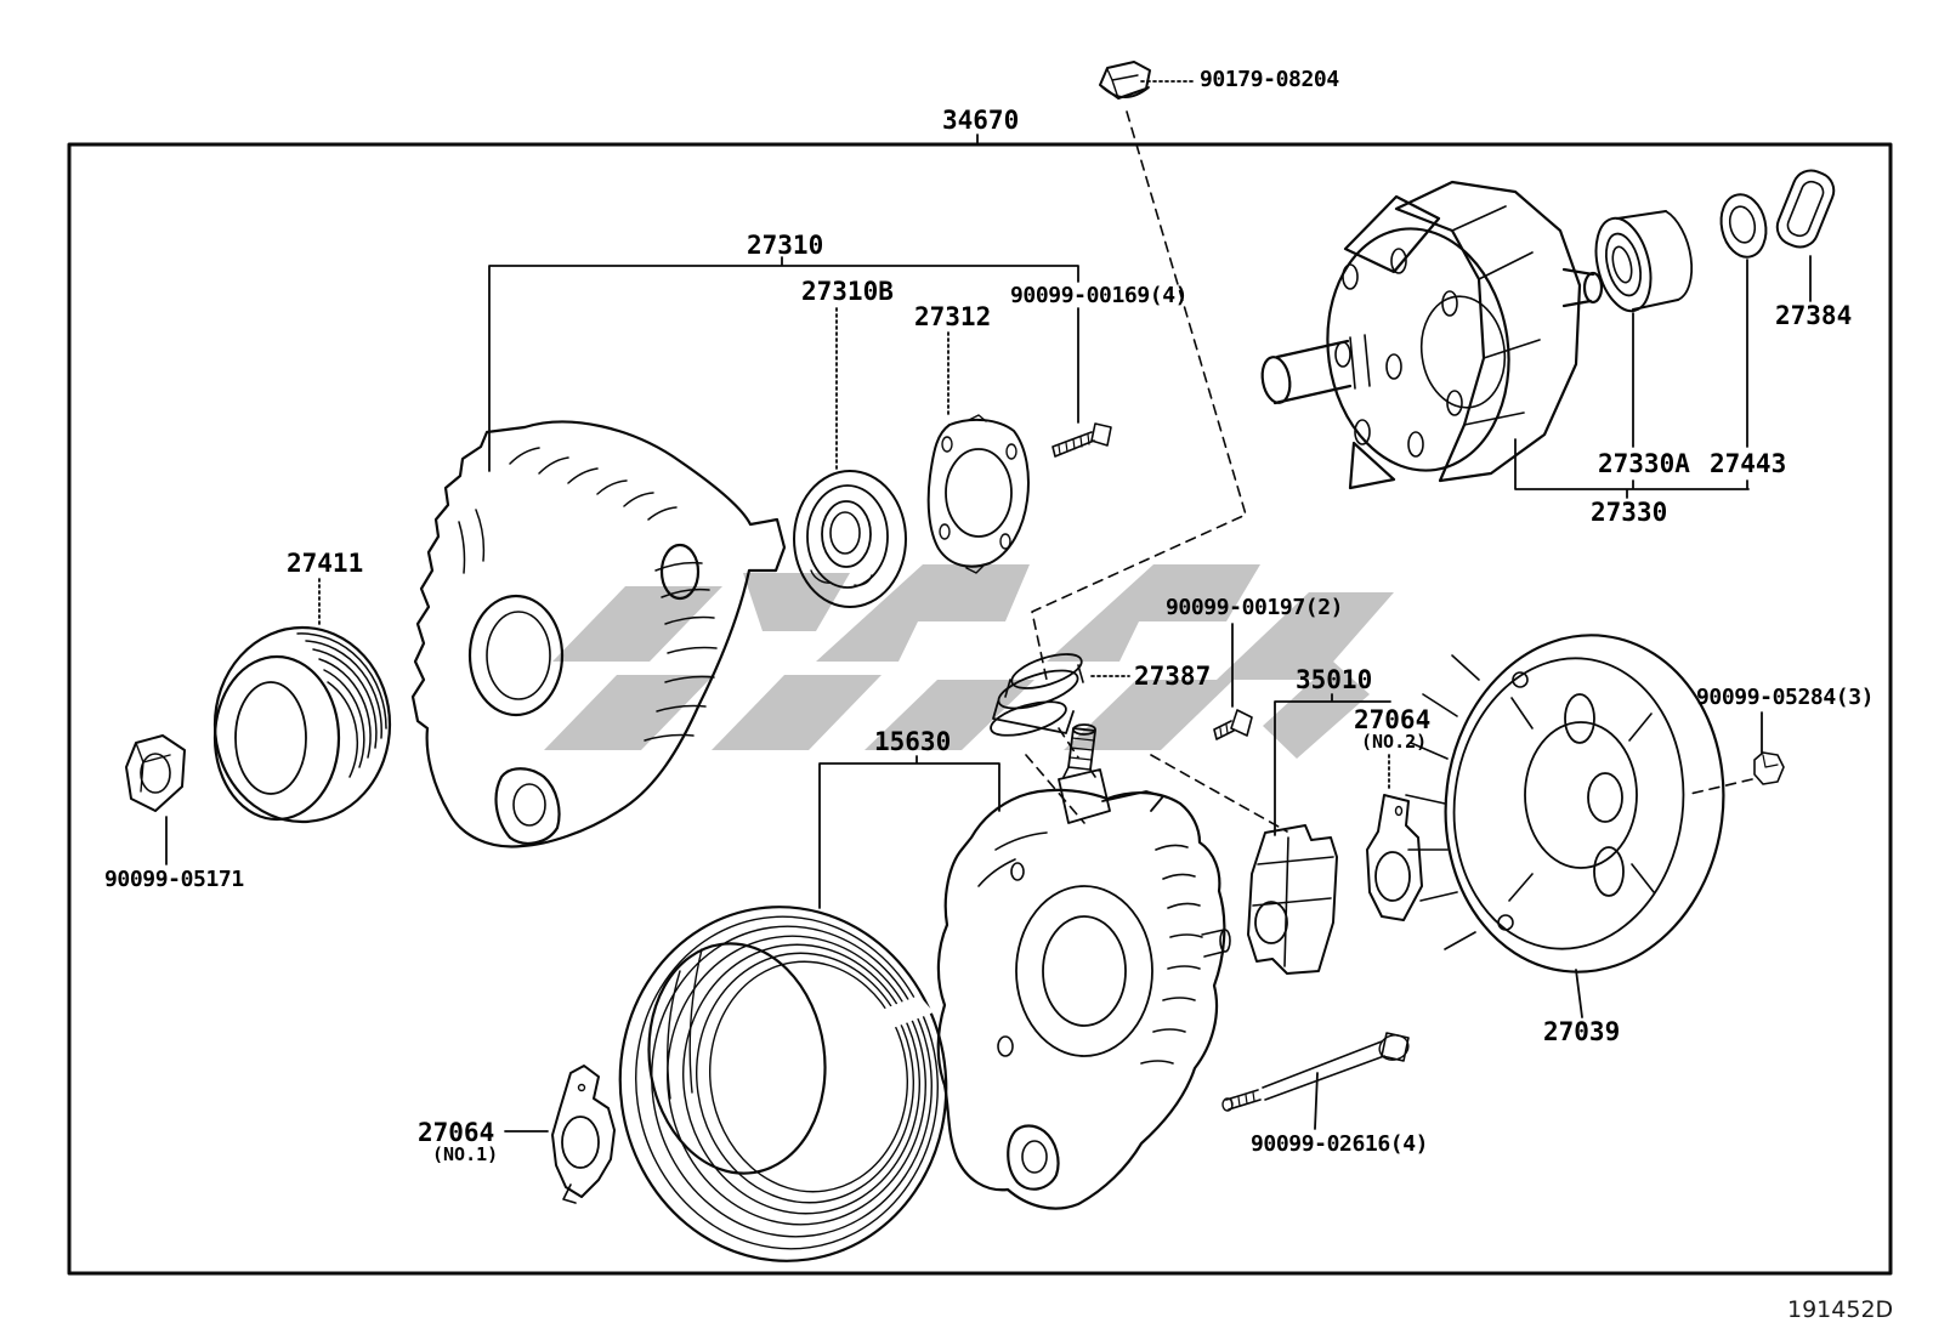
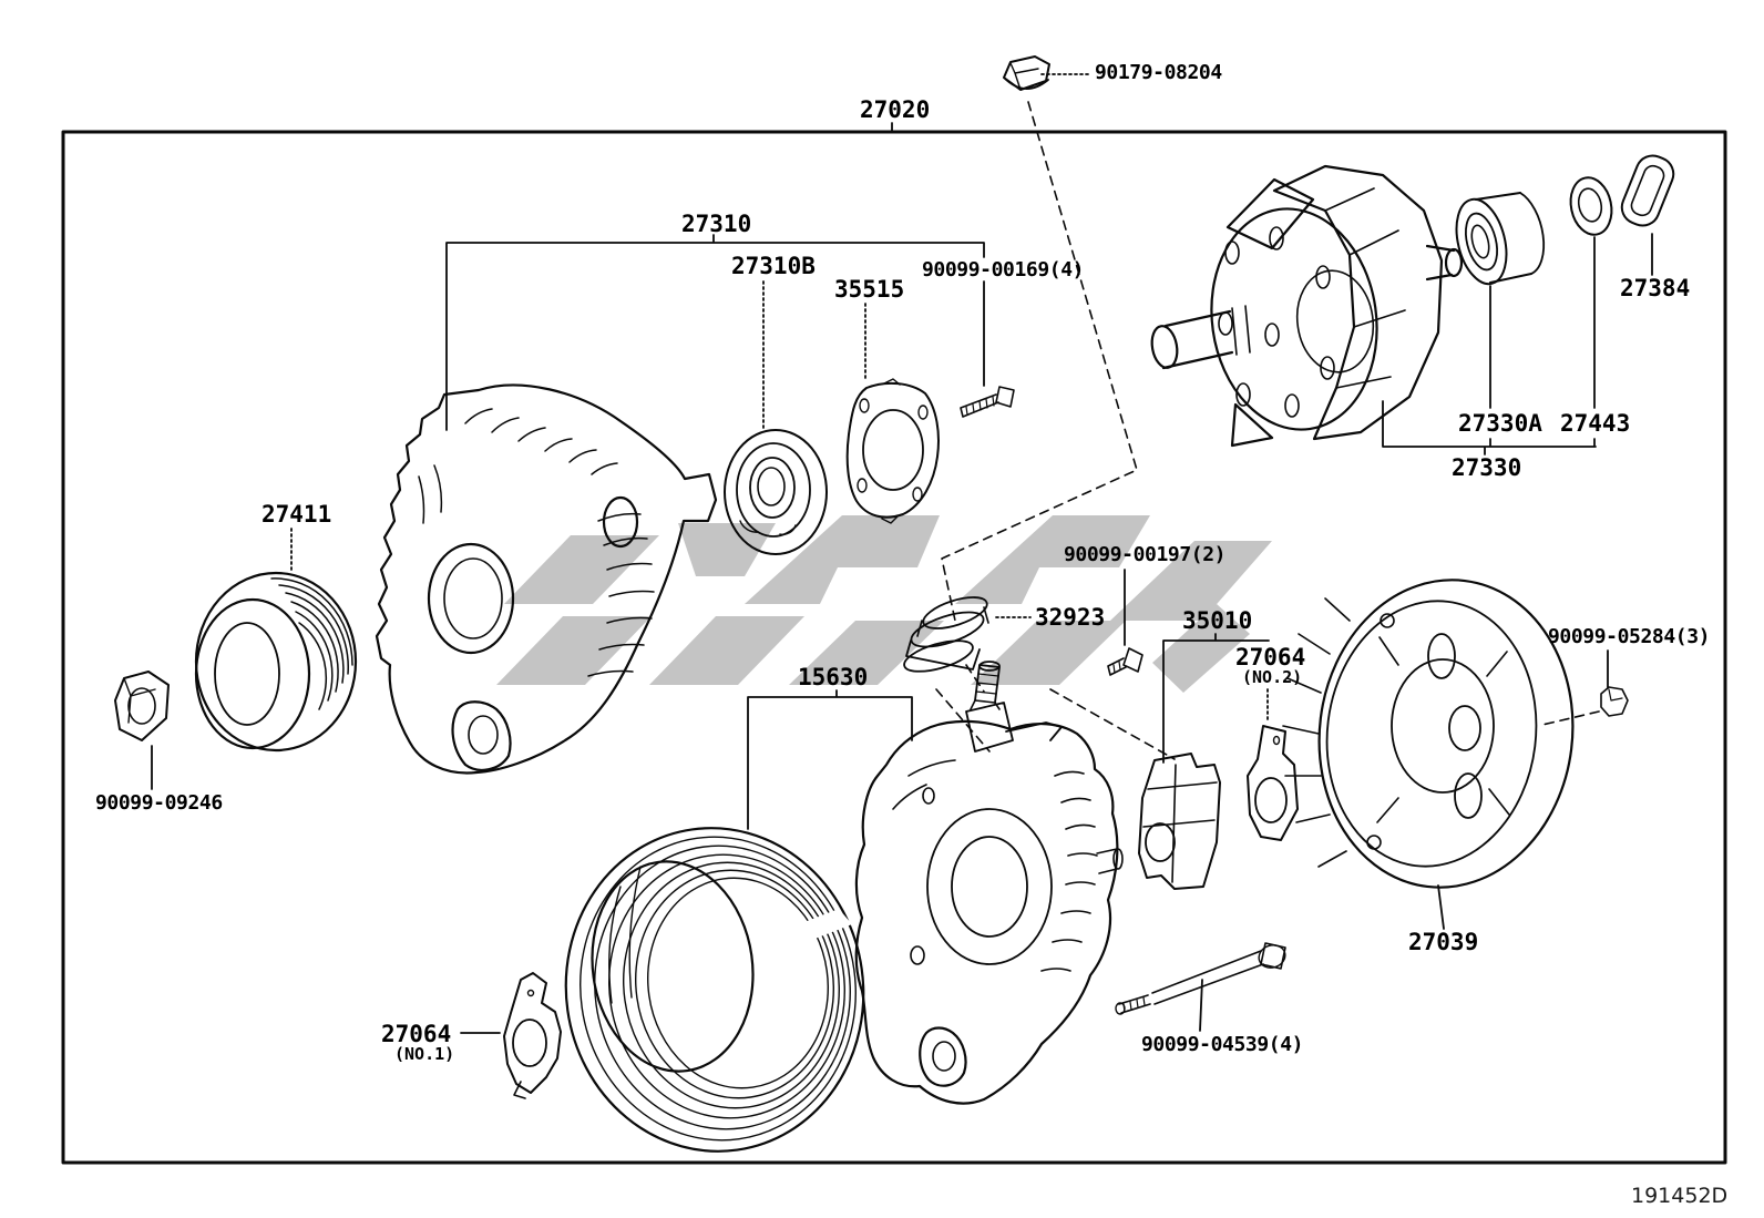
  90179-08204
- 34670
+ 27020
  27310
  27310B
  90099-00169(4)
- 27312
+ 35515
  27384
  27330A
  27443
  27330
  27411
- 90099-05171
+ 90099-09246
  90099-00197(2)
- 27387
+ 32923
  35010
  27064
  (NO.2)
  90099-05284(3)
  15630
  27039
  27064
  (NO.1)
- 90099-02616(4)
+ 90099-04539(4)
  191452D
